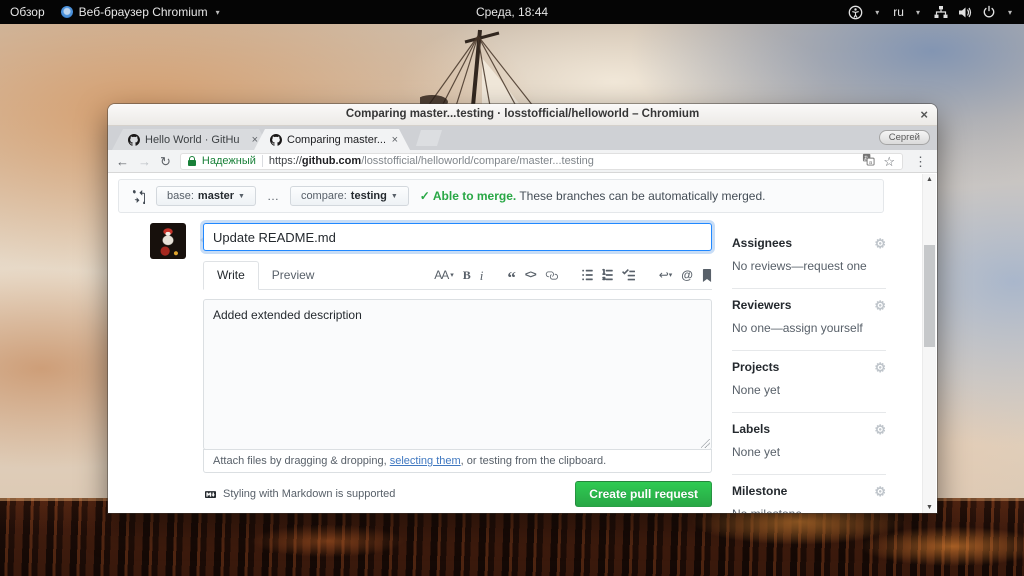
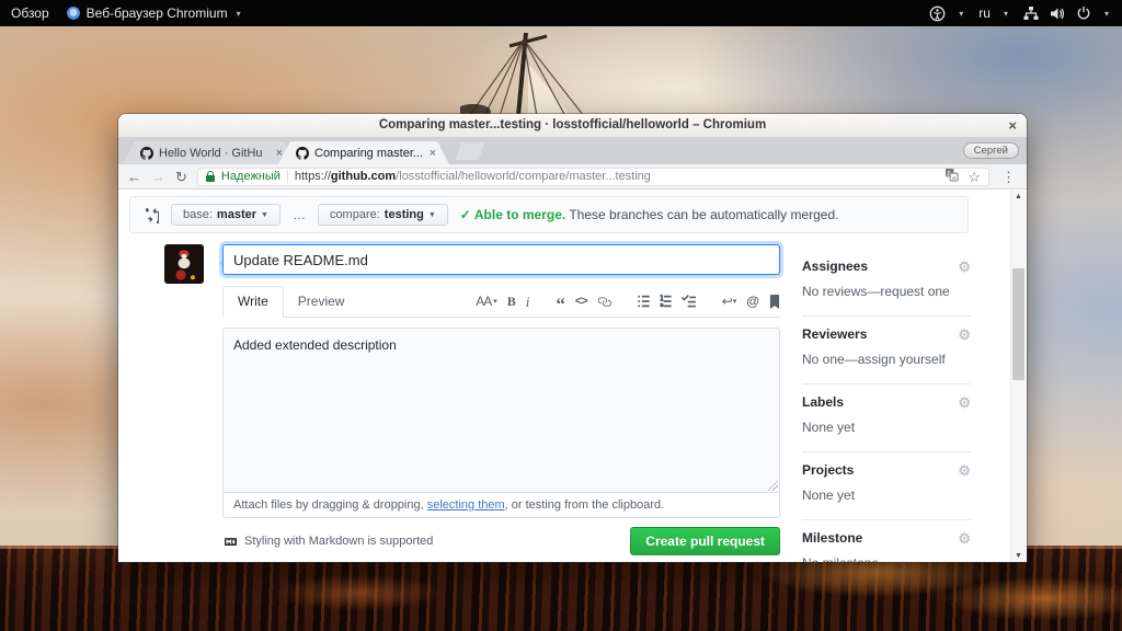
  Обзор
  Веб-браузер Chromium
  ▾
- Среда, 18:44
  ▾
  ru
  ▾
  ▾
  Comparing master...testing · losstofficial/helloworld – Chromium
  ×
  Hello World · GitHu
  ×
  Comparing master...
  ×
  Сергей
  ←
  →
  ↻
  Надежный
  https://github.com/losstofficial/helloworld/compare/master...testing
  ☆
  ⋮
  base:
  master
  …
  compare:
  testing
  ✓ Able to merge. These branches can be automatically merged.
  Update README.md
  Write
  Preview
  AA
  B
  i
  “
  <>
  ↩
  @
  Added extended description
  Attach files by dragging & dropping, selecting them, or testing from the clipboard.
  Styling with Markdown is supported
  Create pull request
  Assignees
  ⚙
  No reviews—request one
  Reviewers
  ⚙
  No one—assign yourself
- Projects
+ Labels
  ⚙
  None yet
- Labels
+ Projects
  ⚙
  None yet
  Milestone
  ⚙
